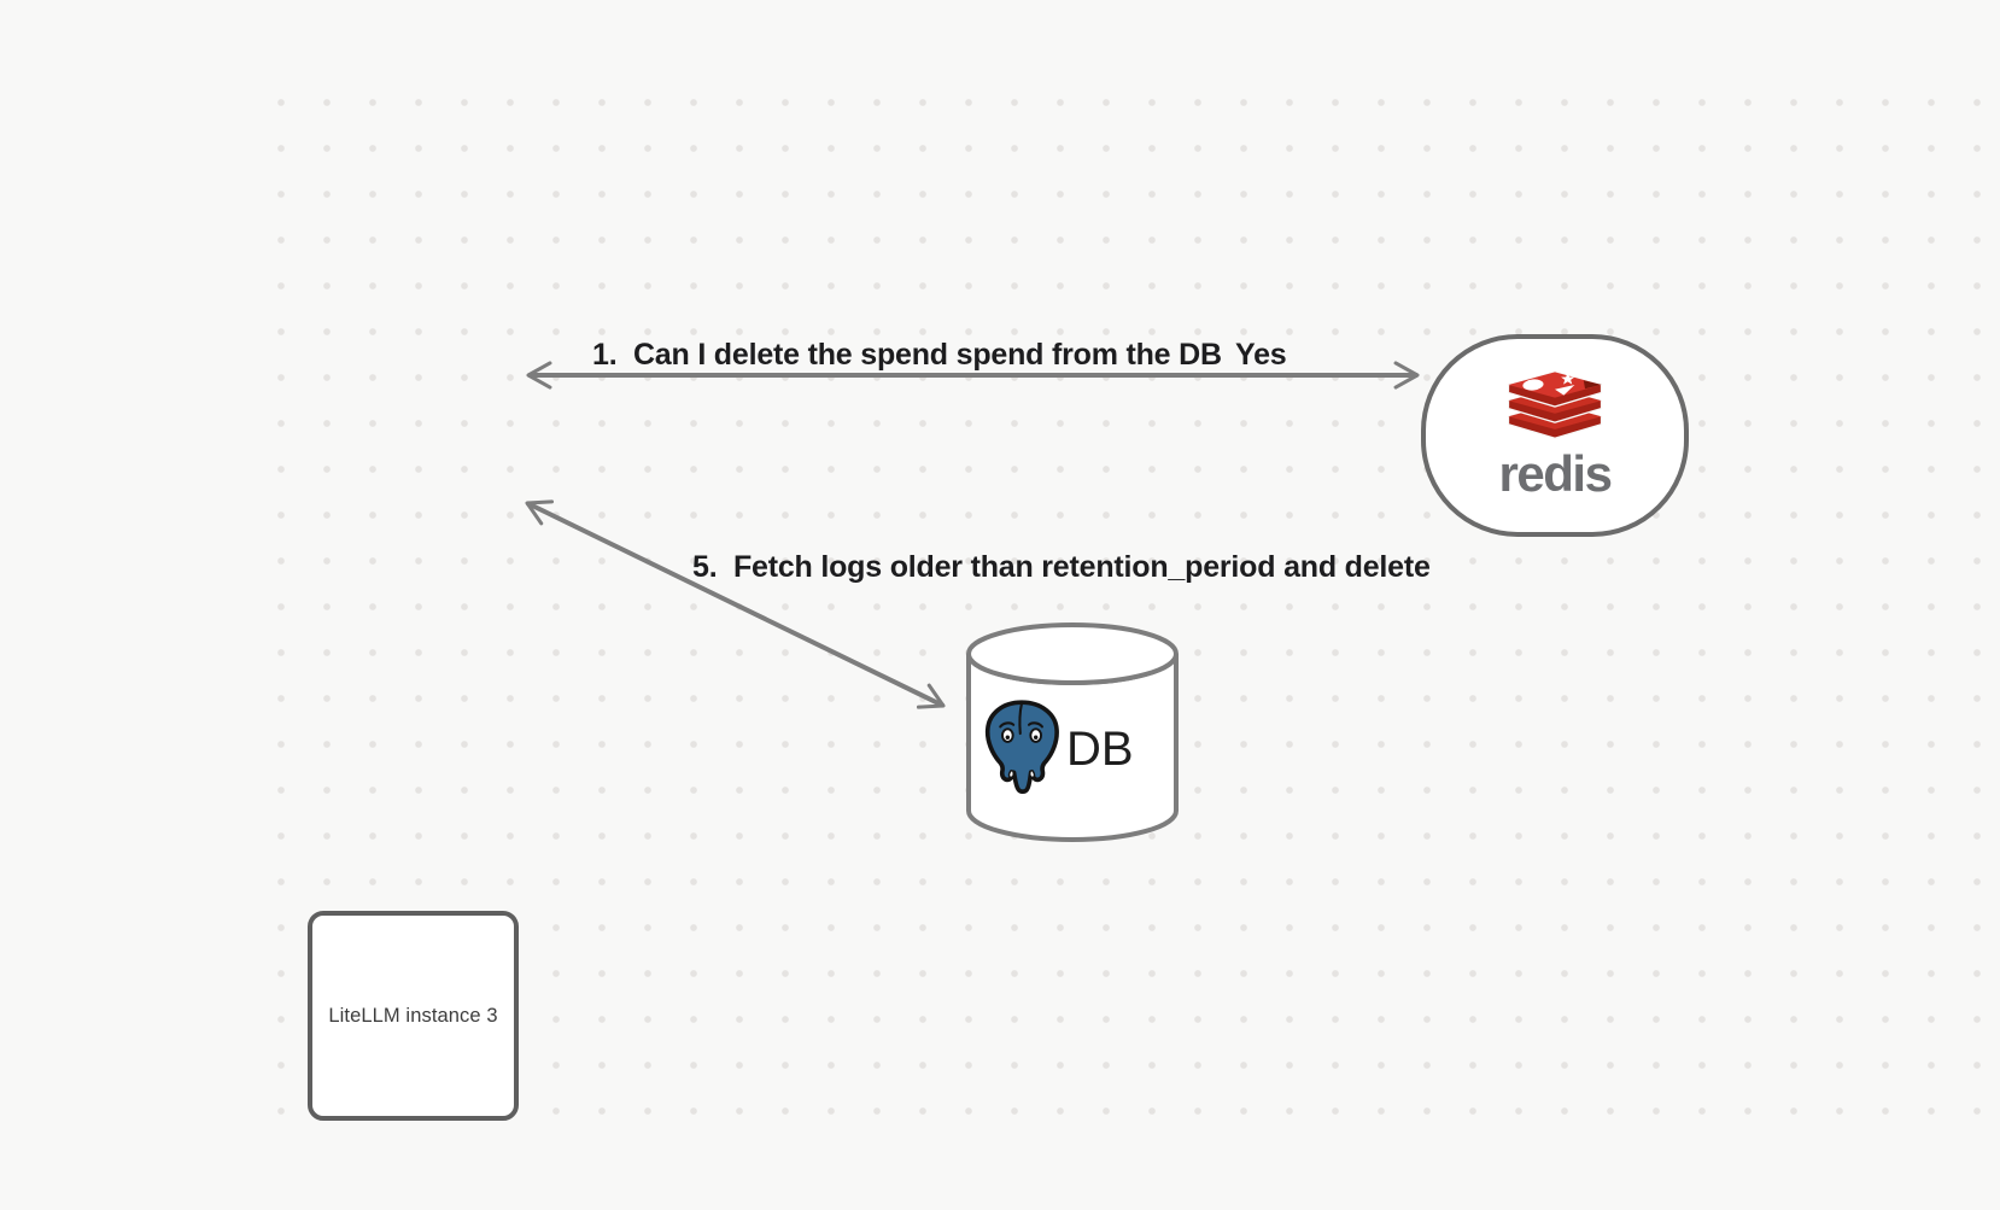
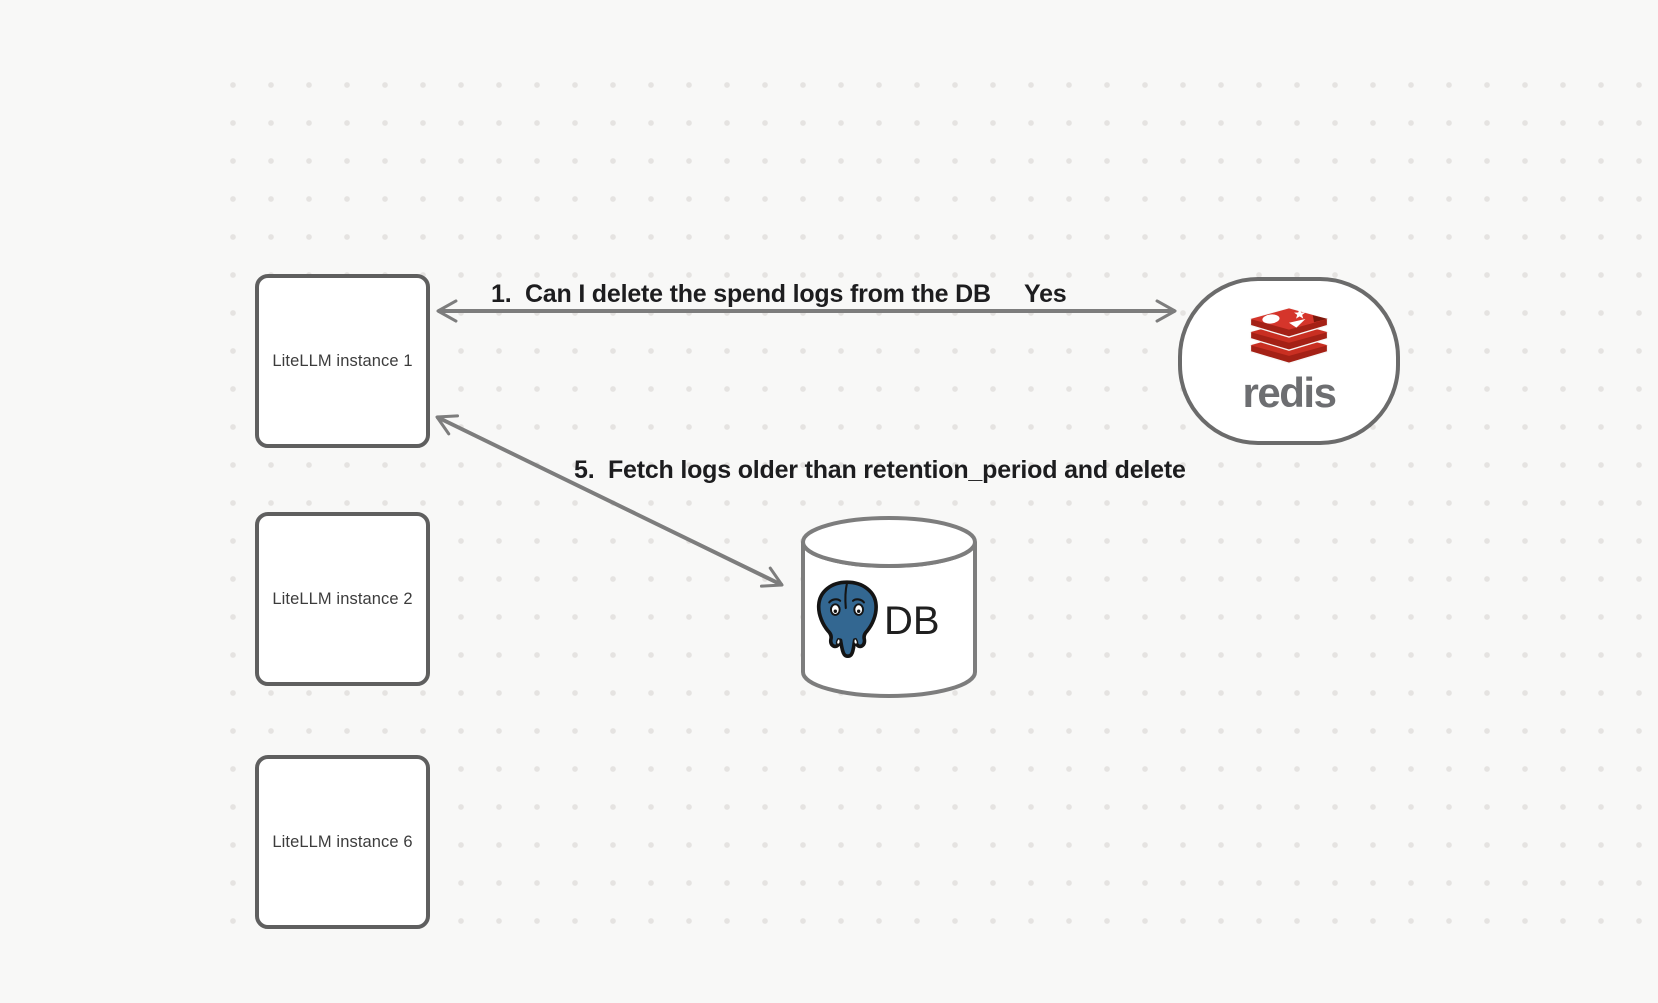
+ LiteLLM instance 1
+ LiteLLM instance 2
- LiteLLM instance 3
+ LiteLLM instance 6
  redis
  DB
- 1. Can I delete the spend spend from the DB
+ 1. Can I delete the spend logs from the DB
  Yes
  5. Fetch logs older than retention_period and delete
